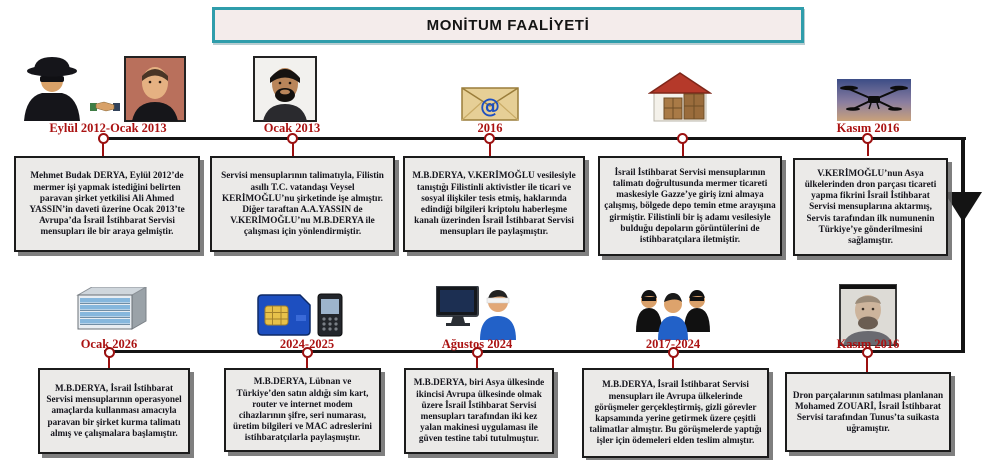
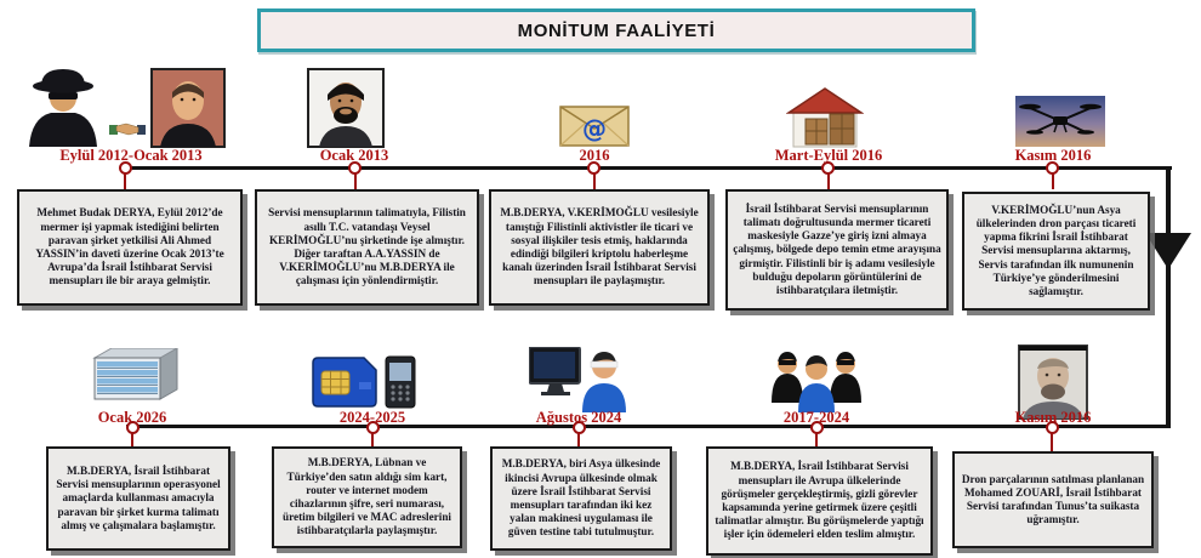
  MONİTUM FAALİYETİ
  @
  Eylül 2012-Ocak 2013
  Ocak 2013
  2016
+ Mart-Eylül 2016
  Kasım 2016
  Mehmet Budak DERYA, Eylül 2012’de mermer işi yapmak istediğini belirten paravan şirket yetkilisi Ali Ahmed YASSIN’in daveti üzerine Ocak 2013’te Avrupa’da İsrail İstihbarat Servisi mensupları ile bir araya gelmiştir.
  Servisi mensuplarının talimatıyla, Filistin asıllı T.C. vatandaşı Veysel KERİMOĞLU’nu şirketinde işe almıştır.
  Diğer taraftan A.A.YASSIN de V.KERİMOĞLU’nu M.B.DERYA ile çalışması için yönlendirmiştir.
  M.B.DERYA, V.KERİMOĞLU vesilesiyle tanıştığı Filistinli aktivistler ile ticari ve sosyal ilişkiler tesis etmiş, haklarında edindiği bilgileri kriptolu haberleşme kanalı üzerinden İsrail İstihbarat Servisi mensupları ile paylaşmıştır.
  İsrail İstihbarat Servisi mensuplarının talimatı doğrultusunda mermer ticareti maskesiyle Gazze’ye giriş izni almaya çalışmış, bölgede depo temin etme arayışına girmiştir. Filistinli bir iş adamı vesilesiyle bulduğu depoların görüntülerini de istihbaratçılara iletmiştir.
  V.KERİMOĞLU’nun Asya ülkelerinden dron parçası ticareti yapma fikrini İsrail İstihbarat Servisi mensuplarına aktarmış, Servis tarafından ilk numunenin Türkiye’ye gönderilmesini sağlamıştır.
  Ocak 2026
  2024-2025
  Ağustos 2024
  2017-2024
  Kasım 2016
  M.B.DERYA, İsrail İstihbarat Servisi mensuplarının operasyonel amaçlarda kullanması amacıyla paravan bir şirket kurma talimatı almış ve çalışmalara başlamıştır.
  M.B.DERYA, Lübnan ve Türkiye’den satın aldığı sim kart, router ve internet modem cihazlarının şifre, seri numarası, üretim bilgileri ve MAC adreslerini istihbaratçılarla paylaşmıştır.
  M.B.DERYA, biri Asya ülkesinde ikincisi Avrupa ülkesinde olmak üzere İsrail İstihbarat Servisi mensupları tarafından iki kez yalan makinesi uygulaması ile güven testine tabi tutulmuştur.
  M.B.DERYA, İsrail İstihbarat Servisi mensupları ile Avrupa ülkelerinde görüşmeler gerçekleştirmiş, gizli görevler kapsamında yerine getirmek üzere çeşitli talimatlar almıştır. Bu görüşmelerde yaptığı işler için ödemeleri elden teslim almıştır.
  Dron parçalarının satılması planlanan Mohamed ZOUARİ, İsrail İstihbarat Servisi tarafından Tunus’ta suikasta uğramıştır.
